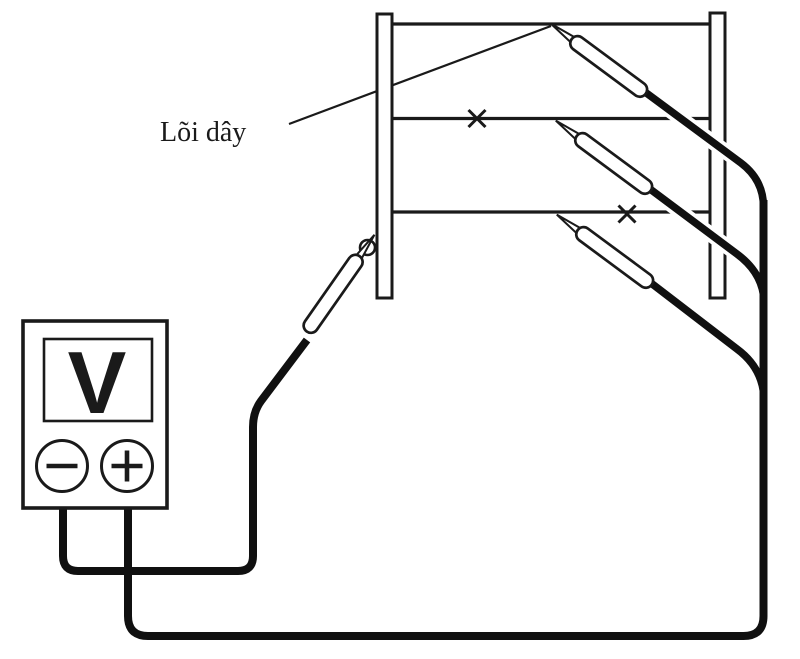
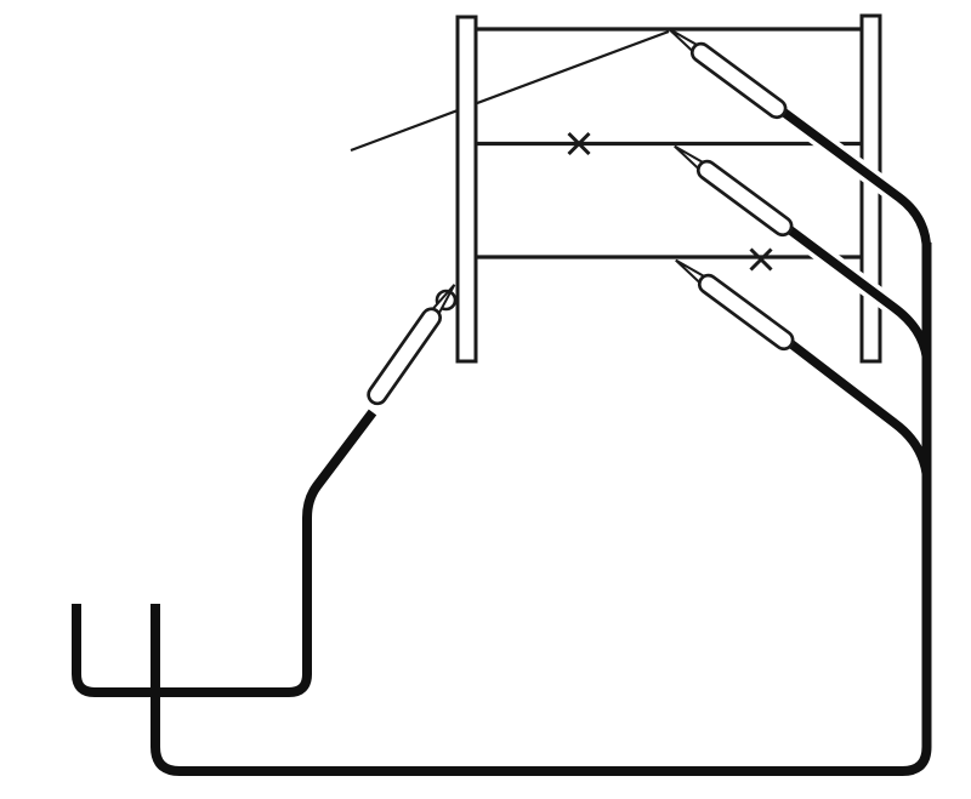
- Lõi dây
- V
